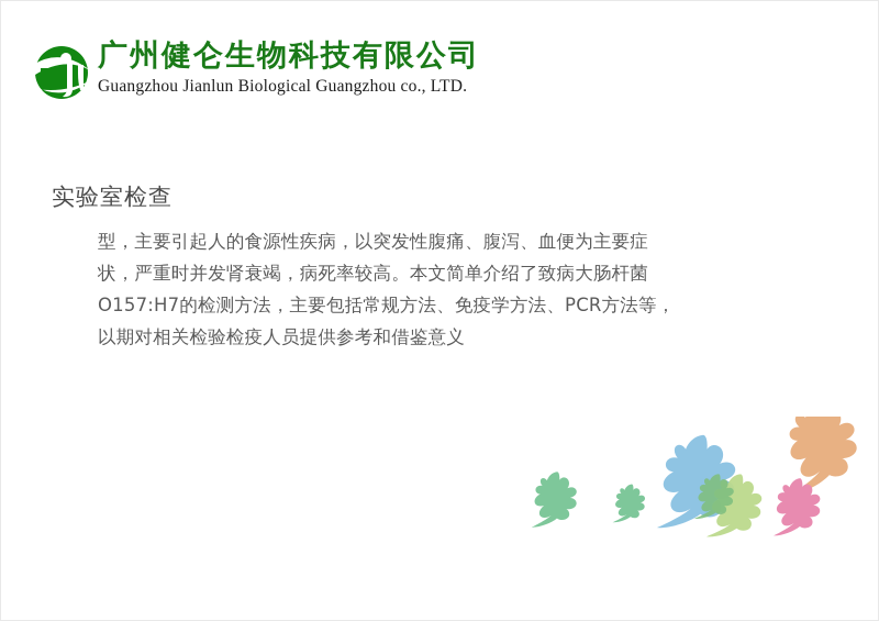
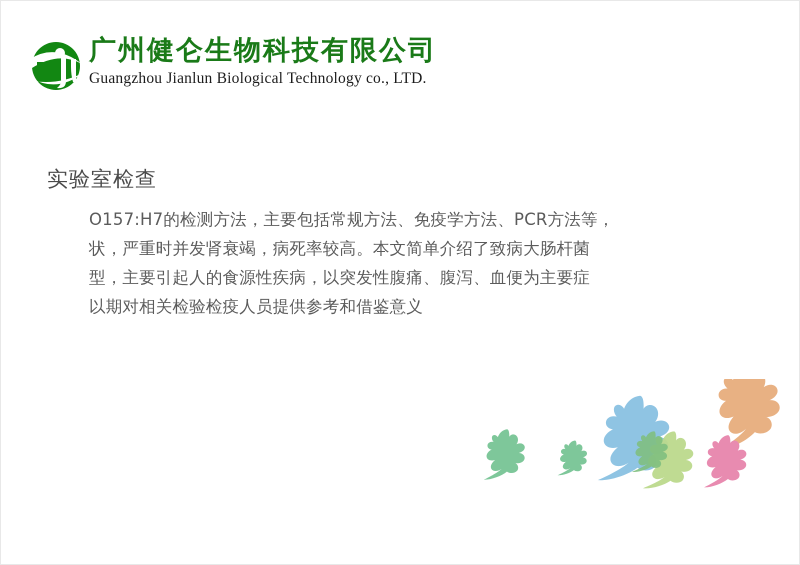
  广州健仑生物科技有限公司
- Guangzhou Jianlun Biological Guangzhou co., LTD.
+ Guangzhou Jianlun Biological Technology co., LTD.
  实验室检查
- 型，主要引起人的食源性疾病，以突发性腹痛、腹泻、血便为主要症
+ O157:H7的检测方法，主要包括常规方法、免疫学方法、PCR方法等，
  状，严重时并发肾衰竭，病死率较高。本文简单介绍了致病大肠杆菌
- O157:H7的检测方法，主要包括常规方法、免疫学方法、PCR方法等，
+ 型，主要引起人的食源性疾病，以突发性腹痛、腹泻、血便为主要症
  以期对相关检验检疫人员提供参考和借鉴意义
